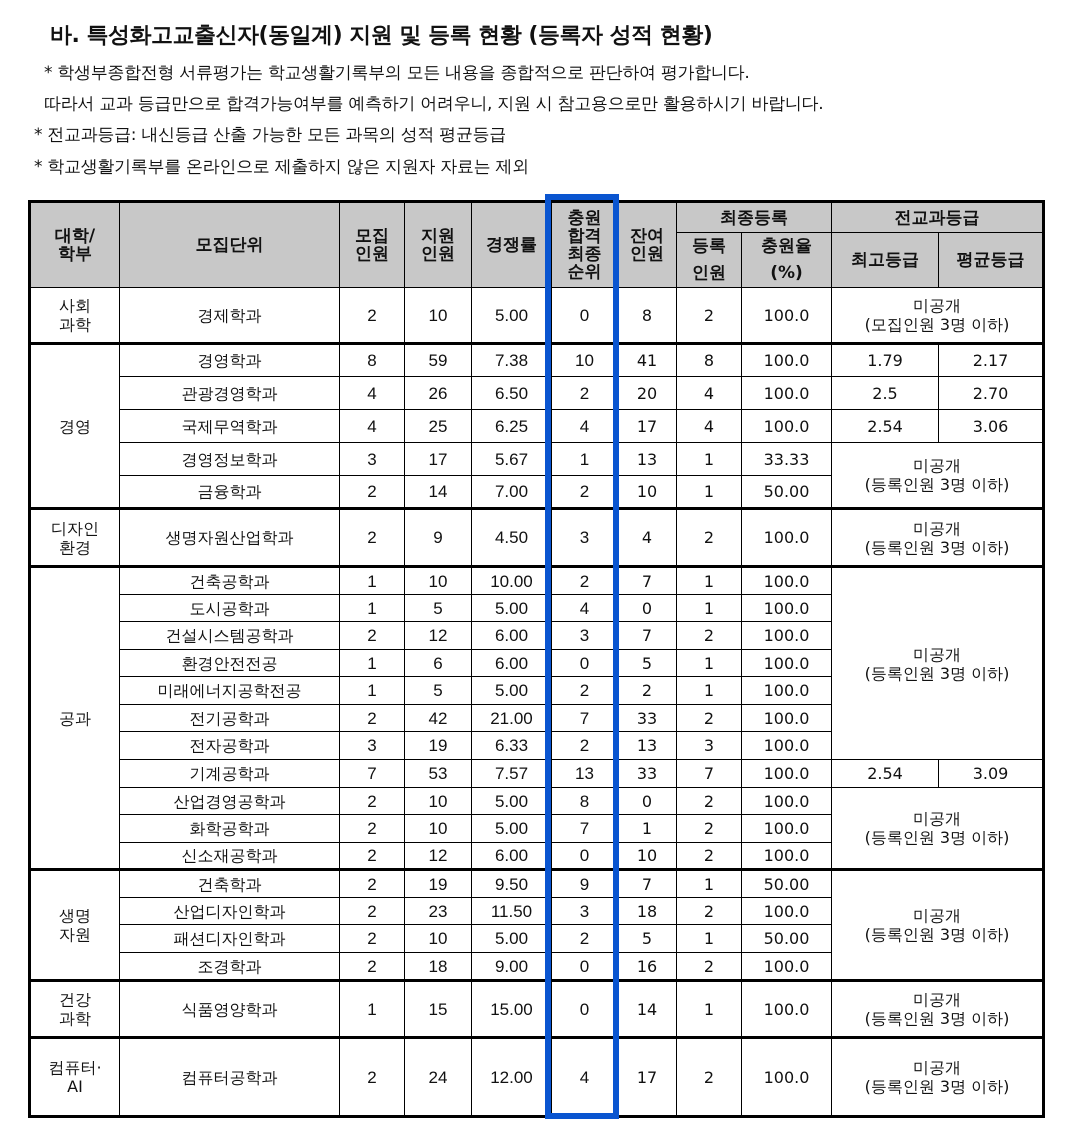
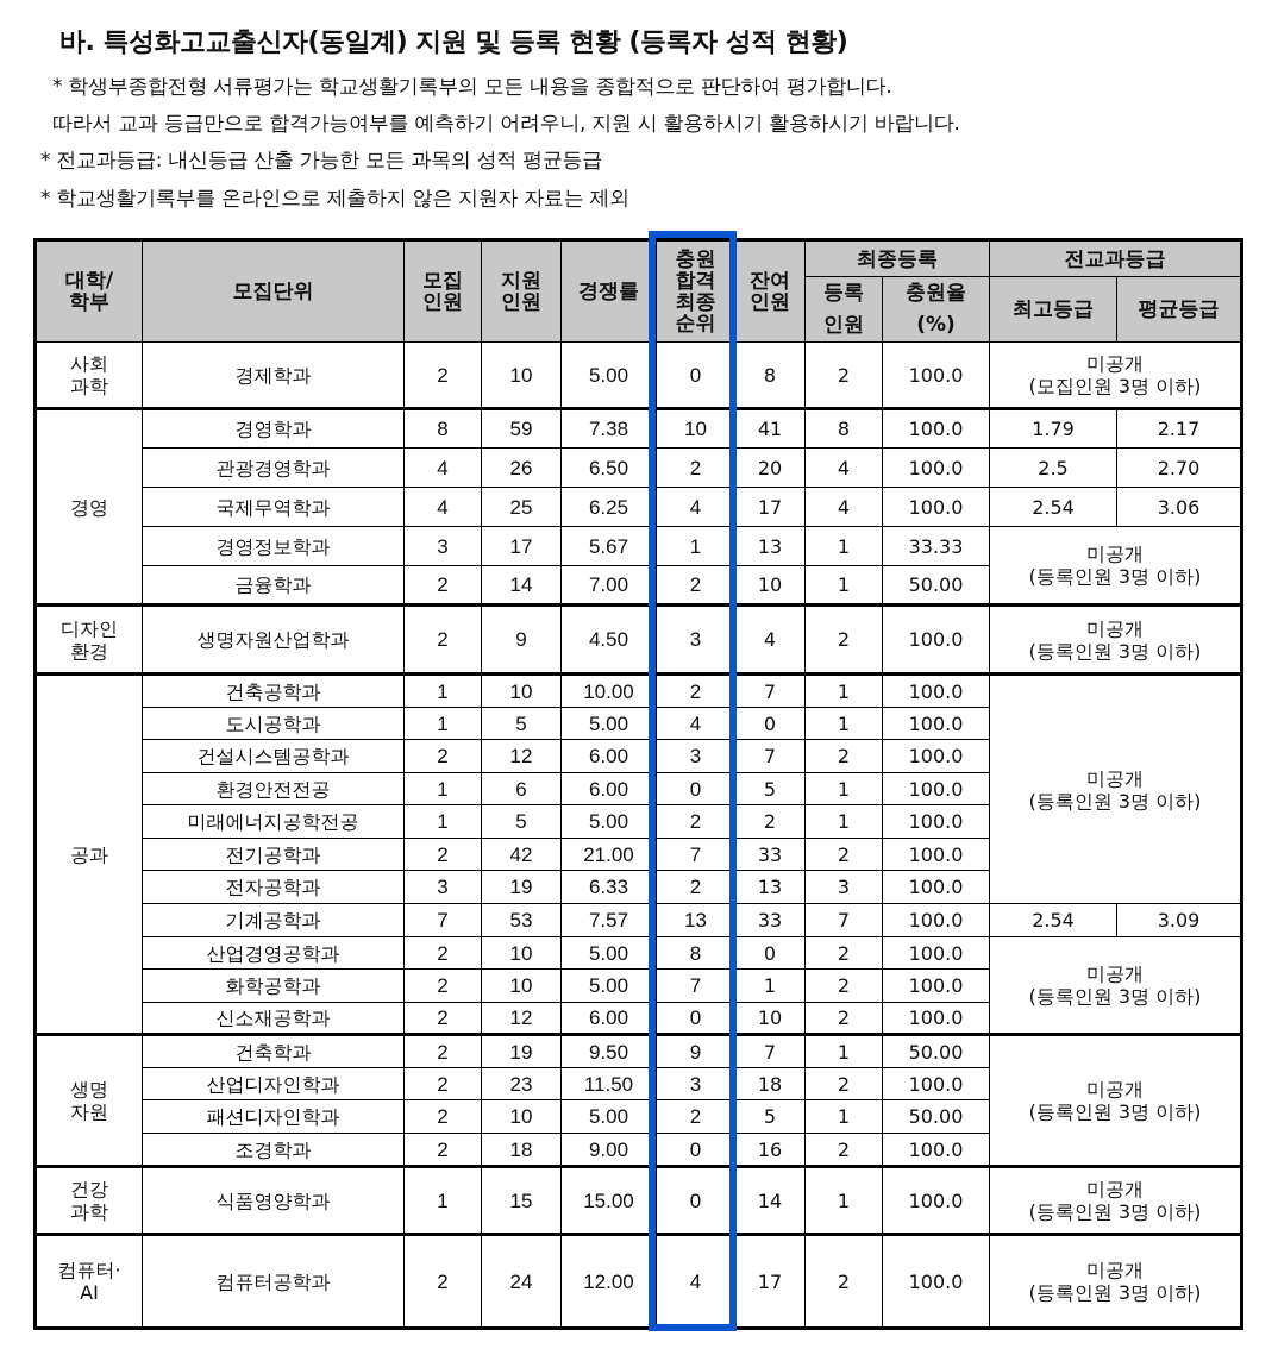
  바. 특성화고교출신자(동일계) 지원 및 등록 현황 (등록자 성적 현황)
  * 학생부종합전형 서류평가는 학교생활기록부의 모든 내용을 종합적으로 판단하여 평가합니다.
- 따라서 교과 등급만으로 합격가능여부를 예측하기 어려우니, 지원 시 참고용으로만 활용하시기 바랍니다.
+ 따라서 교과 등급만으로 합격가능여부를 예측하기 어려우니, 지원 시 활용하시기 활용하시기 바랍니다.
  * 전교과등급: 내신등급 산출 가능한 모든 과목의 성적 평균등급
  * 학교생활기록부를 온라인으로 제출하지 않은 지원자 자료는 제외
  대학/ 학부	모집단위	모집 인원	지원 인원	경쟁률	충원 합격 최종 순위	잔여 인원	최종등록	전교과등급
  등록 인원	충원율 (%)	최고등급	평균등급
  사회 과학	경제학과	2	10	5.00	0	8	2	100.0	미공개 (모집인원 3명 이하)
  경영	경영학과	8	59	7.38	10	41	8	100.0	1.79	2.17
  관광경영학과	4	26	6.50	2	20	4	100.0	2.5	2.70
  국제무역학과	4	25	6.25	4	17	4	100.0	2.54	3.06
  경영정보학과	3	17	5.67	1	13	1	33.33	미공개 (등록인원 3명 이하)
  금융학과	2	14	7.00	2	10	1	50.00
  디자인 환경	생명자원산업학과	2	9	4.50	3	4	2	100.0	미공개 (등록인원 3명 이하)
  공과	건축공학과	1	10	10.00	2	7	1	100.0	미공개 (등록인원 3명 이하)
  도시공학과	1	5	5.00	4	0	1	100.0
  건설시스템공학과	2	12	6.00	3	7	2	100.0
  환경안전전공	1	6	6.00	0	5	1	100.0
  미래에너지공학전공	1	5	5.00	2	2	1	100.0
  전기공학과	2	42	21.00	7	33	2	100.0
  전자공학과	3	19	6.33	2	13	3	100.0
  기계공학과	7	53	7.57	13	33	7	100.0	2.54	3.09
  산업경영공학과	2	10	5.00	8	0	2	100.0	미공개 (등록인원 3명 이하)
  화학공학과	2	10	5.00	7	1	2	100.0
  신소재공학과	2	12	6.00	0	10	2	100.0
  생명 자원	건축학과	2	19	9.50	9	7	1	50.00	미공개 (등록인원 3명 이하)
  산업디자인학과	2	23	11.50	3	18	2	100.0
  패션디자인학과	2	10	5.00	2	5	1	50.00
  조경학과	2	18	9.00	0	16	2	100.0
  건강 과학	식품영양학과	1	15	15.00	0	14	1	100.0	미공개 (등록인원 3명 이하)
  컴퓨터· AI	컴퓨터공학과	2	24	12.00	4	17	2	100.0	미공개 (등록인원 3명 이하)
